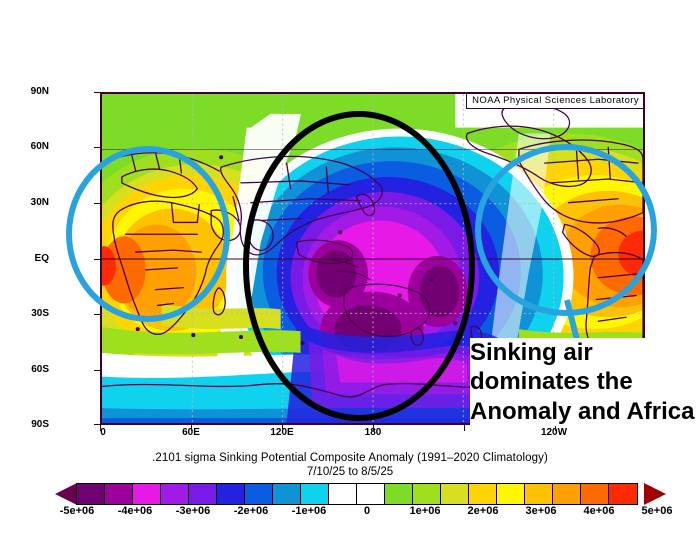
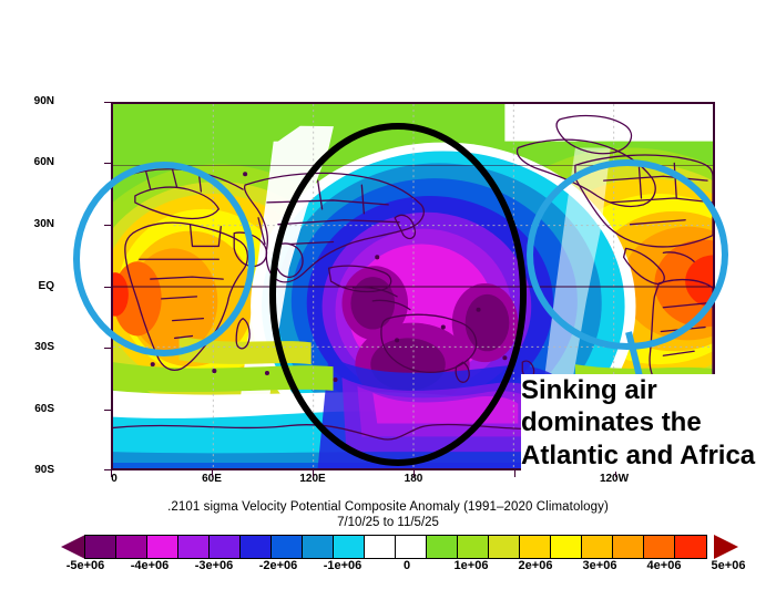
- NOAA Physical Sciences Laboratory
  90N
  60N
  30N
  EQ
  30S
  60S
  90S
  0
  60E
  120E
  180
  120W
- Sinking air dominates the Anomaly and Africa
+ Sinking air dominates the Atlantic and Africa
- .2101 sigma Sinking Potential Composite Anomaly (1991–2020 Climatology)
+ .2101 sigma Velocity Potential Composite Anomaly (1991–2020 Climatology)
- 7/10/25 to 8/5/25
+ 7/10/25 to 11/5/25
  -5e+06
  -4e+06
  -3e+06
  -2e+06
  -1e+06
  0
  1e+06
  2e+06
  3e+06
  4e+06
  5e+06
